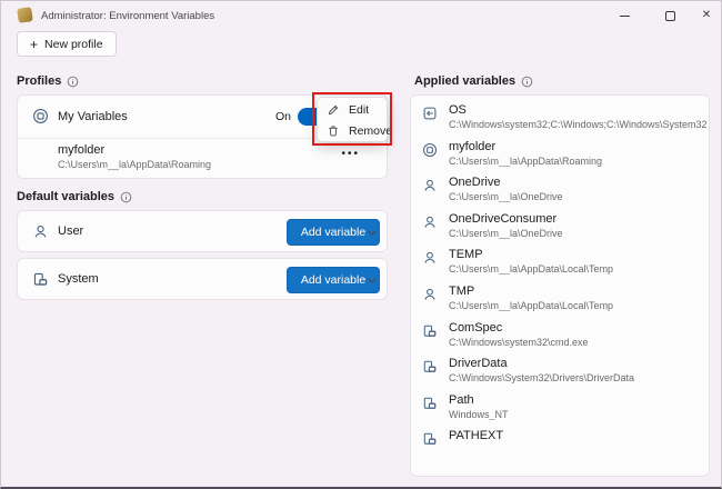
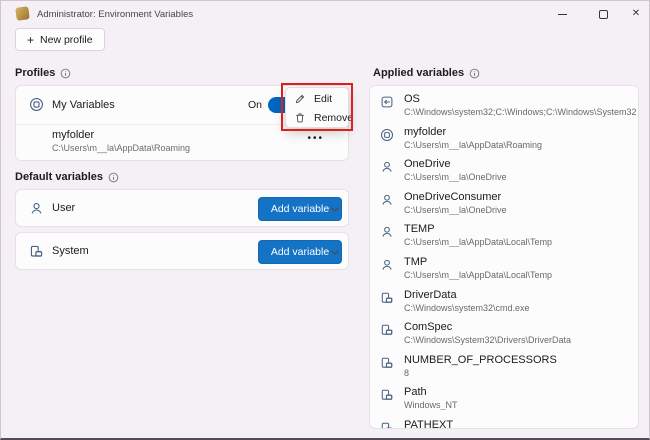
  Administrator: Environment Variables
  ✕
  +
  New profile
  Profiles
  My Variables
  On
  myfolder
  C:\Users\m__la\AppData\Roaming
  •••
  Default variables
  User
  Add variable
  System
  Add variable
  Applied variables
  OS
  C:\Windows\system32;C:\Windows;C:\Windows\System32
  myfolder
  C:\Users\m__la\AppData\Roaming
  OneDrive
  C:\Users\m__la\OneDrive
  OneDriveConsumer
  C:\Users\m__la\OneDrive
  TEMP
  C:\Users\m__la\AppData\Local\Temp
  TMP
  C:\Users\m__la\AppData\Local\Temp
- ComSpec
+ DriverData
  C:\Windows\system32\cmd.exe
- DriverData
+ ComSpec
  C:\Windows\System32\Drivers\DriverData
+ NUMBER_OF_PROCESSORS
+ 8
  Path
  Windows_NT
  PATHEXT
  Edit
  Remove
